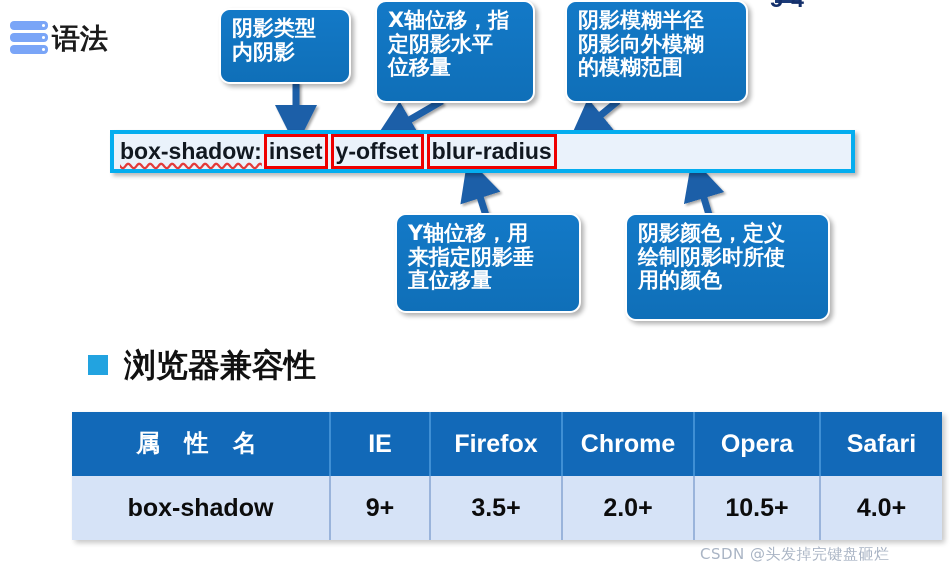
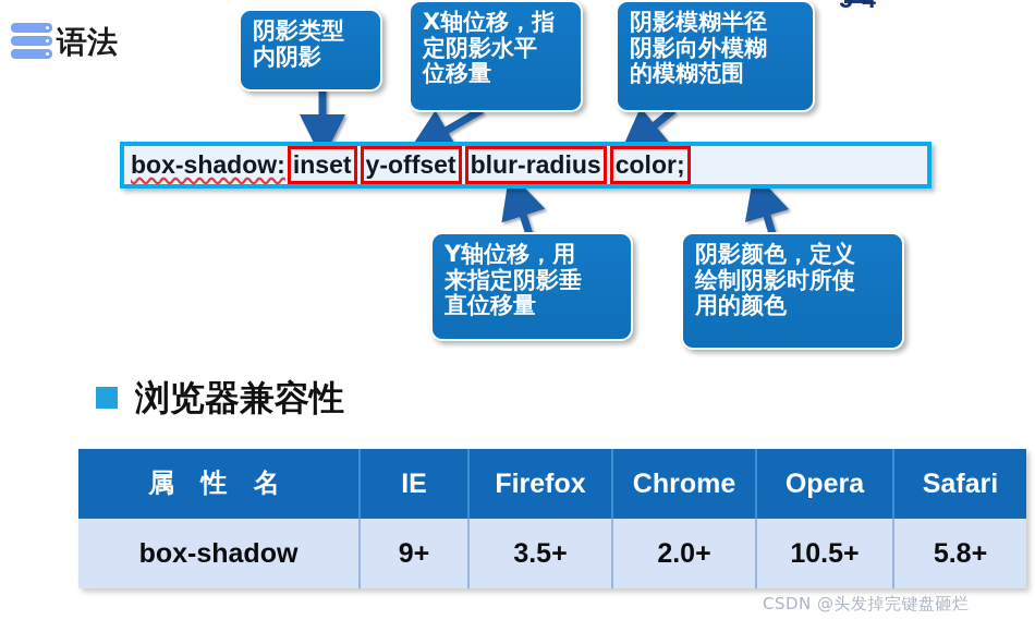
  语法
  阴影类型
  内阴影
  X轴位移，指
  定阴影水平
  位移量
  阴影模糊半径
  阴影向外模糊
  的模糊范围
  Y轴位移，用
  来指定阴影垂
  直位移量
  阴影颜色，定义
  绘制阴影时所使
  用的颜色
  box-shadow:
  inset
  y-offset
  blur-radius
+ color;
  浏览器兼容性
  属 性 名	IE	Firefox	Chrome	Opera	Safari
- box-shadow	9+	3.5+	2.0+	10.5+	4.0+
+ box-shadow	9+	3.5+	2.0+	10.5+	5.8+
  CSDN @头发掉完键盘砸烂
